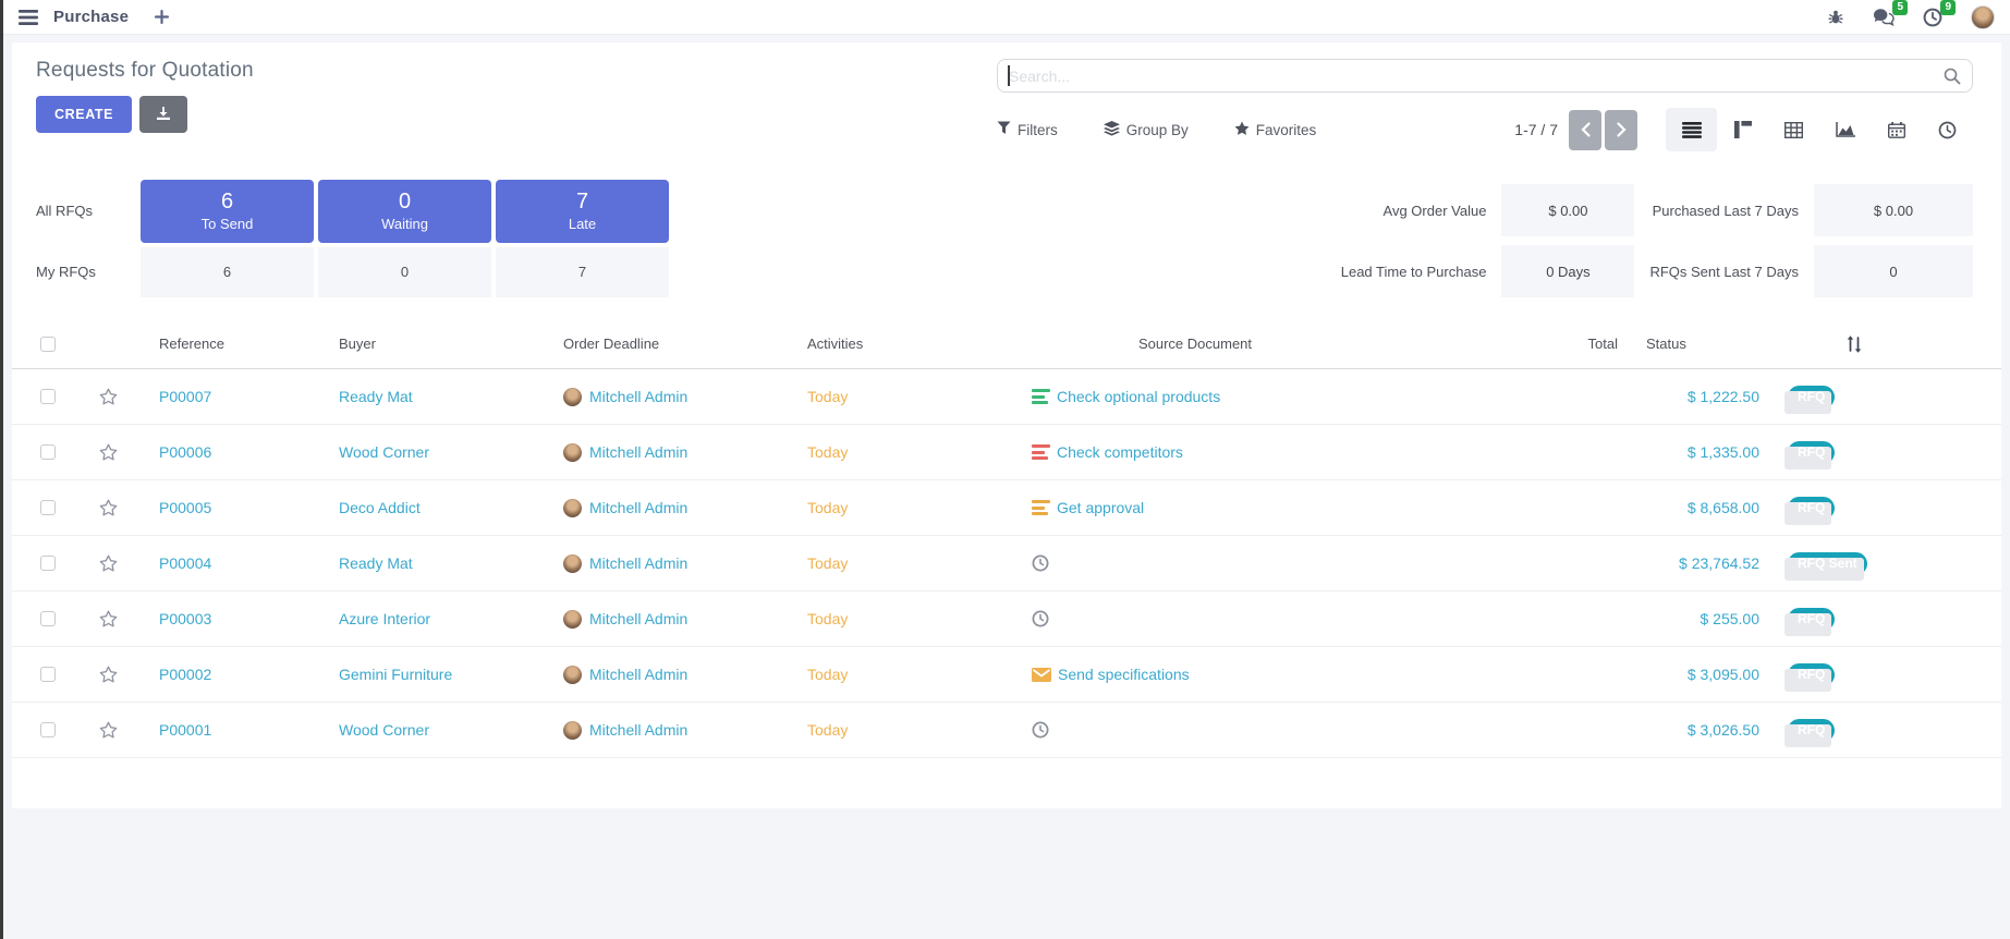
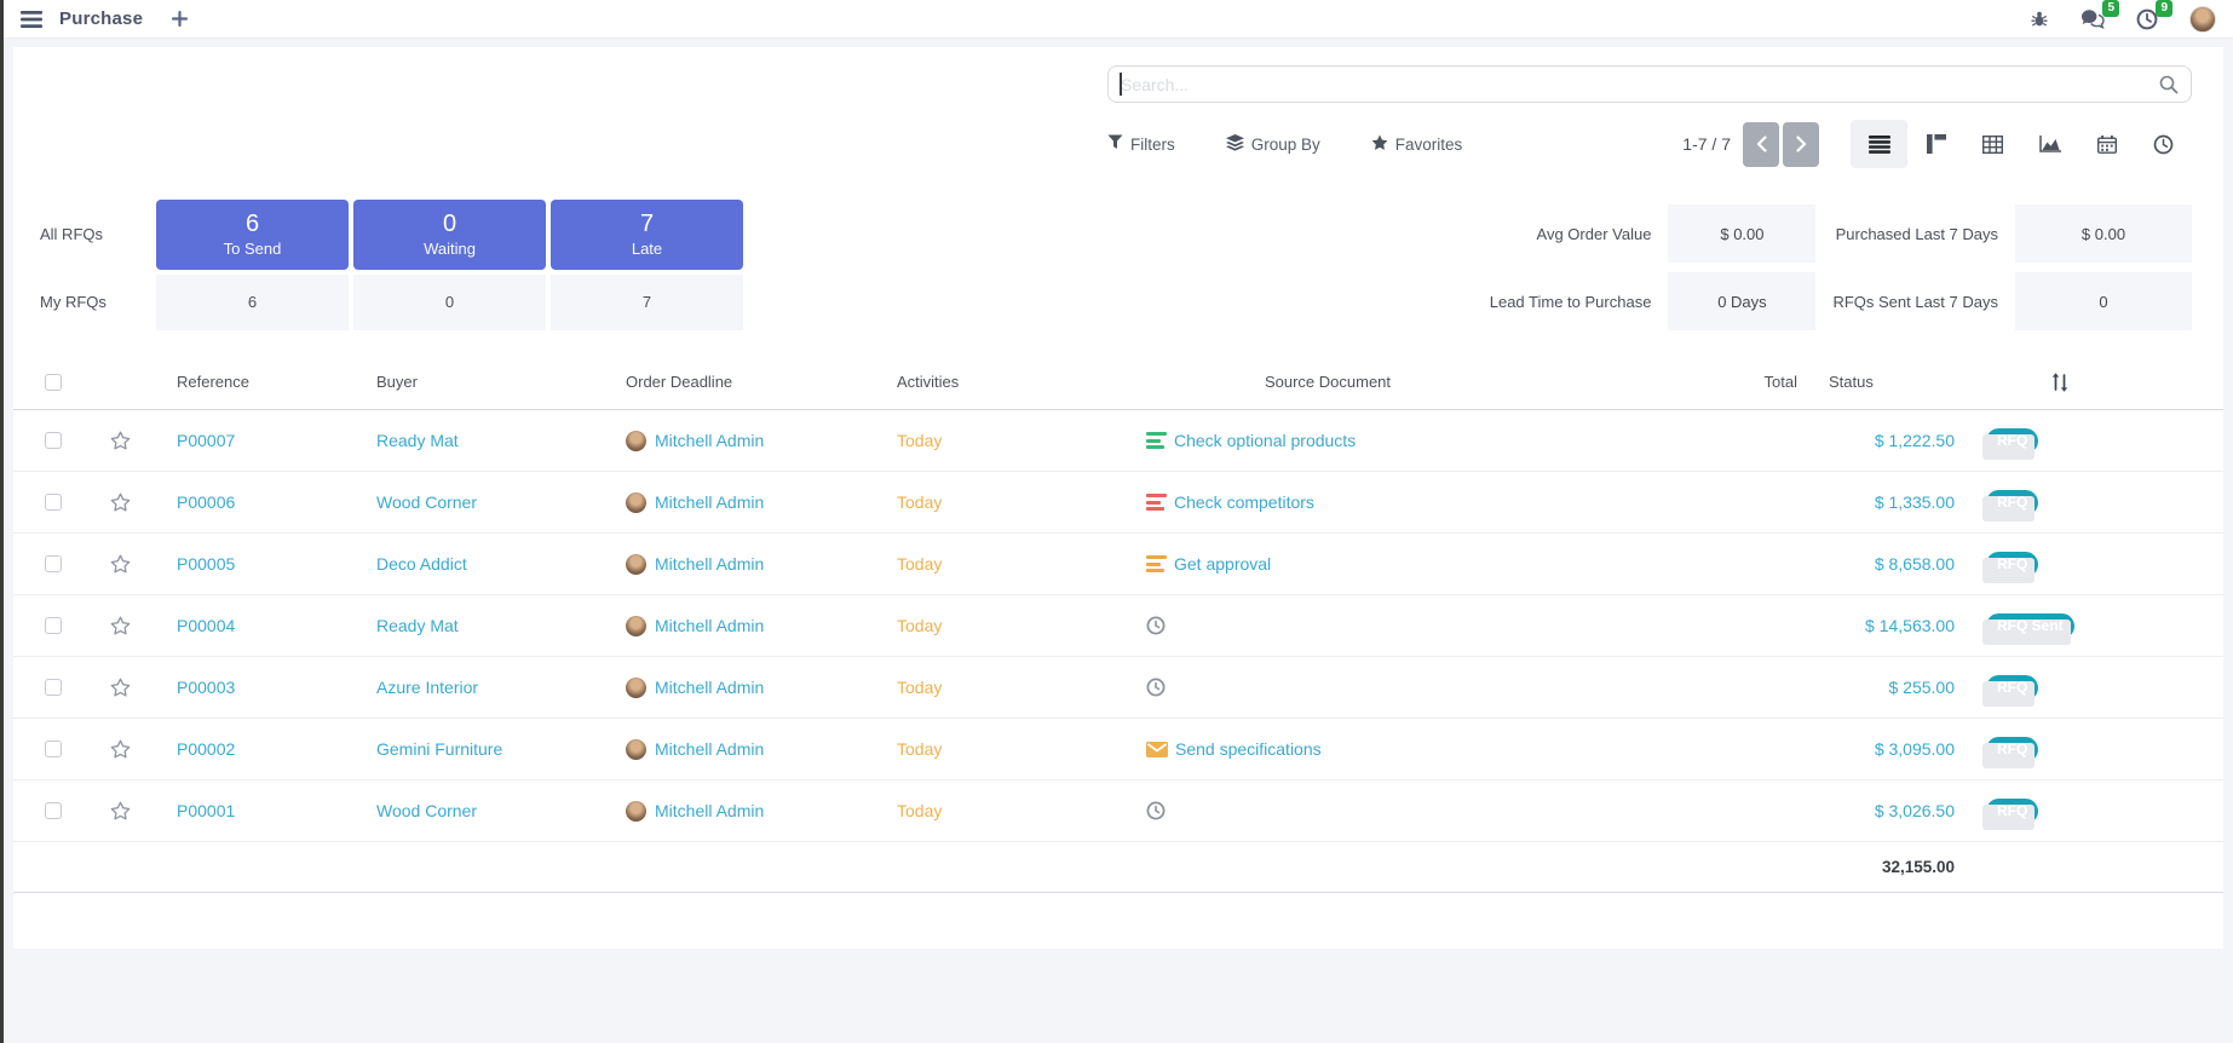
  Purchase
  5
  9
- Requests for Quotation
- CREATE
  Search...
  Filters
  Group By
  Favorites
  1-7 / 7
  All RFQs
  6
  To Send
  0
  Waiting
  7
  Late
  My RFQs
  6
  0
  7
  Avg Order Value
  $ 0.00
  Purchased Last 7 Days
  $ 0.00
  Lead Time to Purchase
  0 Days
  RFQs Sent Last 7 Days
  0
  Reference
  Buyer
  Order Deadline
  Activities
  Source Document
  Total
  Status
  P00007
  Ready Mat
  Mitchell Admin
  Today
  Check optional products
  $ 1,222.50
  RFQ
  P00006
  Wood Corner
  Mitchell Admin
  Today
  Check competitors
  $ 1,335.00
  RFQ
  P00005
  Deco Addict
  Mitchell Admin
  Today
  Get approval
  $ 8,658.00
  RFQ
  P00004
  Ready Mat
  Mitchell Admin
  Today
- $ 23,764.52
+ $ 14,563.00
  RFQ Sent
  P00003
  Azure Interior
  Mitchell Admin
  Today
  $ 255.00
  RFQ
  P00002
  Gemini Furniture
  Mitchell Admin
  Today
  Send specifications
  $ 3,095.00
  RFQ
  P00001
  Wood Corner
  Mitchell Admin
  Today
  $ 3,026.50
  RFQ
+ 32,155.00
